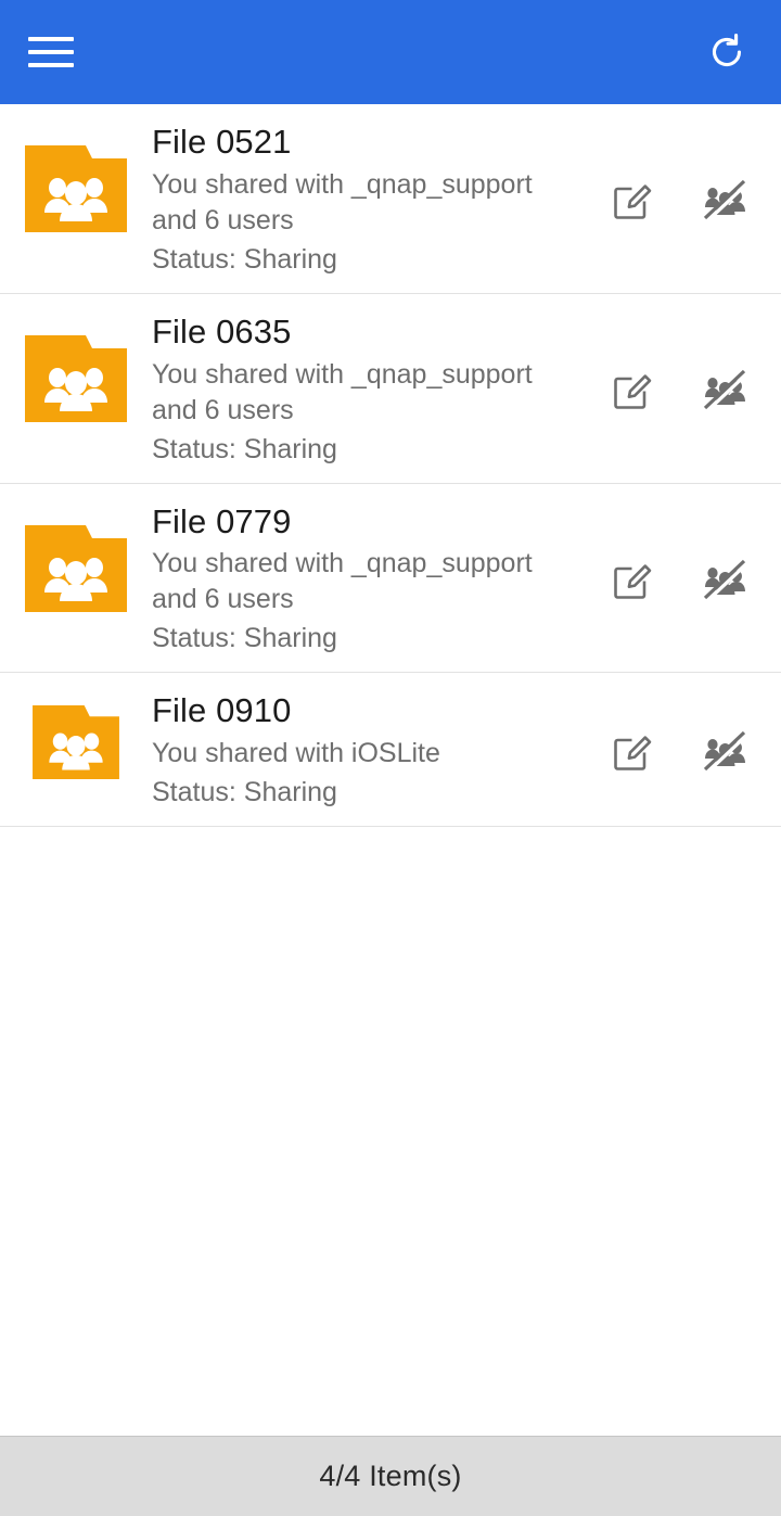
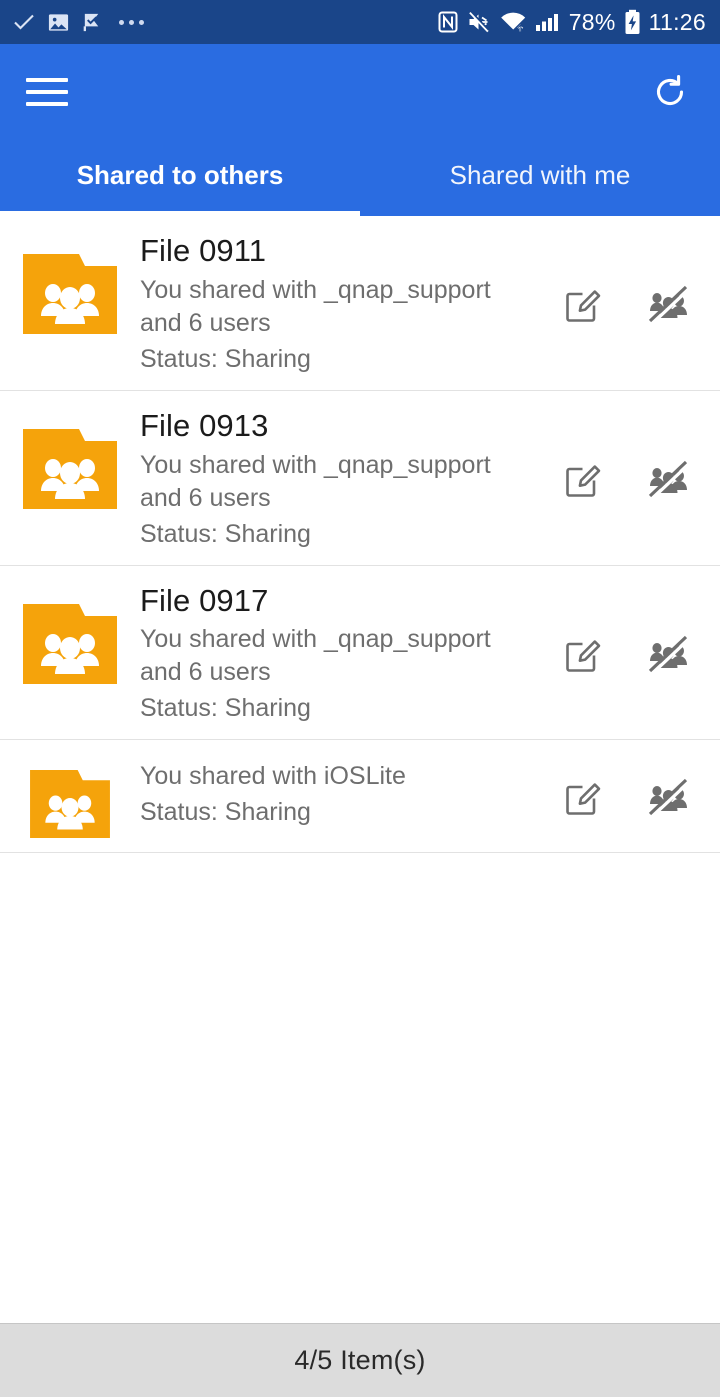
+ 78%
+ 11:26
+ Shared to others
+ Shared with me
- File 0521
+ File 0911
  You shared with _qnap_support and 6 users
  Status: Sharing
- File 0635
+ File 0913
  You shared with _qnap_support and 6 users
  Status: Sharing
- File 0779
+ File 0917
  You shared with _qnap_support and 6 users
  Status: Sharing
- File 0910
  You shared with iOSLite
  Status: Sharing
- 4/4 Item(s)
+ 4/5 Item(s)
